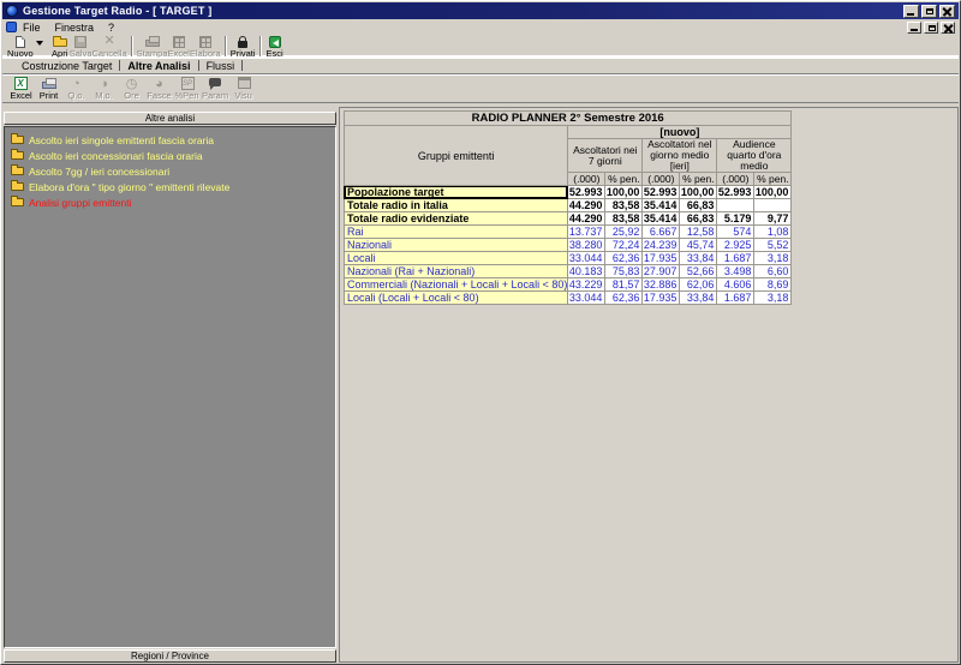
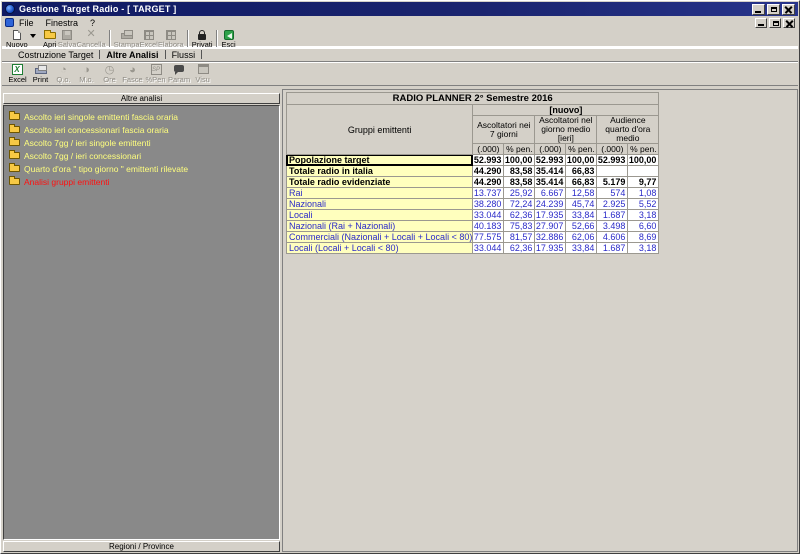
  Gestione Target Radio - [ TARGET ]
  File
  Finestra
  ?
  Nuovo
  Apri
  Salva
  ✕
  Cancella
  Stampa
  Excel
  Elabora
  Privati
  Esci
  Costruzione Target
  Altre Analisi
  Flussi
  X
  Excel
  Print
  ◔
  Q.o.
  ◑
  M.o.
  ◷
  Ore
  ◕
  Fasce
  %Pen
  Param
  Visu
  Altre analisi
  Ascolto ieri singole emittenti fascia oraria
  Ascolto ieri concessionari fascia oraria
+ Ascolto 7gg / ieri singole emittenti
  Ascolto 7gg / ieri concessionari
- Elabora d'ora " tipo giorno " emittenti rilevate
+ Quarto d'ora " tipo giorno " emittenti rilevate
  Analisi gruppi emittenti
  Regioni / Province
  RADIO PLANNER 2° Semestre 2016
  Gruppi emittenti	[nuovo]
  Ascoltatori nei 7 giorni	Ascoltatori nel giorno medio [ieri]	Audience quarto d'ora medio
  (.000)	% pen.	(.000)	% pen.	(.000)	% pen.
  Popolazione target	52.993	100,00	52.993	100,00	52.993	100,00
  Totale radio in italia	44.290	83,58	35.414	66,83
  Totale radio evidenziate	44.290	83,58	35.414	66,83	5.179	9,77
  Rai	13.737	25,92	6.667	12,58	574	1,08
  Nazionali	38.280	72,24	24.239	45,74	2.925	5,52
  Locali	33.044	62,36	17.935	33,84	1.687	3,18
  Nazionali (Rai + Nazionali)	40.183	75,83	27.907	52,66	3.498	6,60
- Commerciali (Nazionali + Locali + Locali < 80)	43.229	81,57	32.886	62,06	4.606	8,69
+ Commerciali (Nazionali + Locali + Locali < 80)	77.575	81,57	32.886	62,06	4.606	8,69
  Locali (Locali + Locali < 80)	33.044	62,36	17.935	33,84	1.687	3,18
